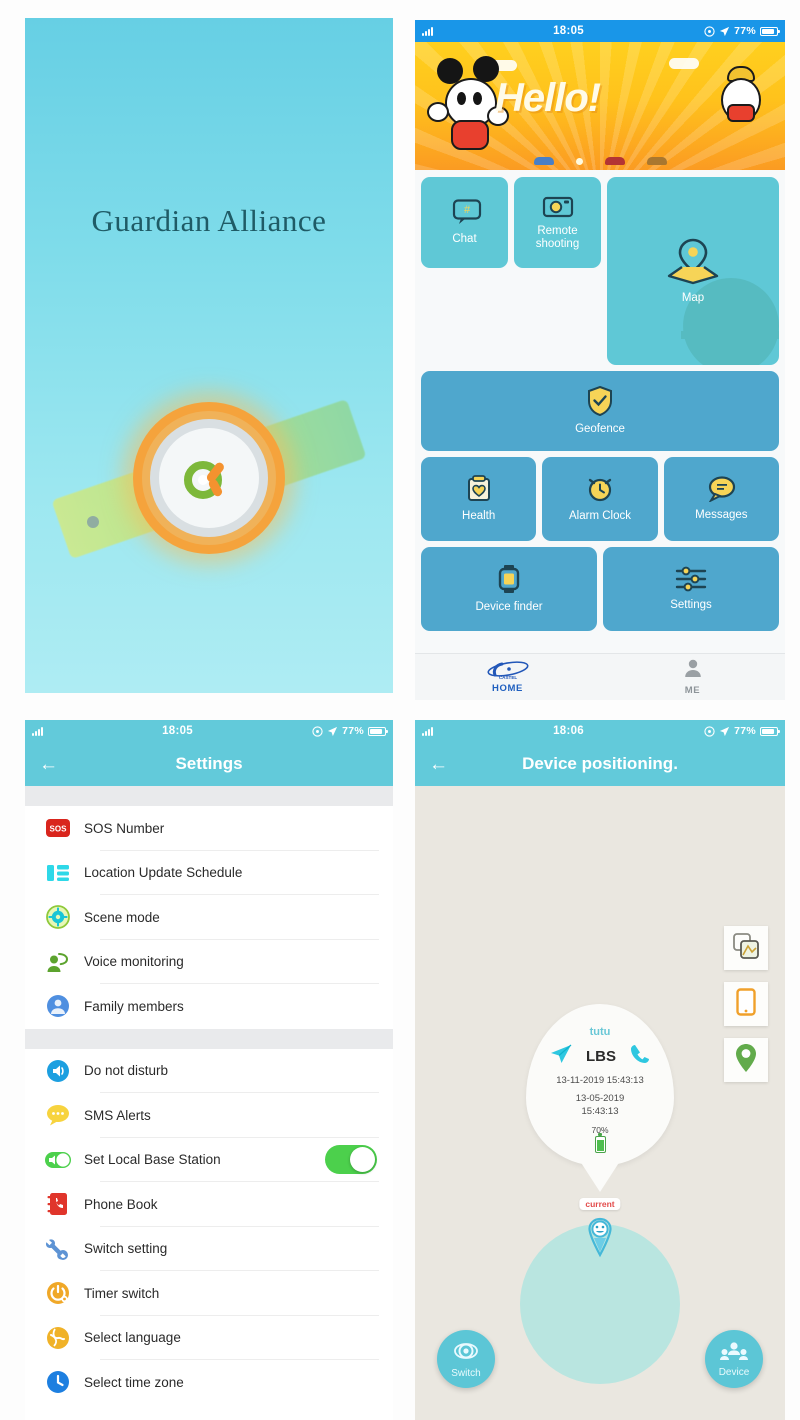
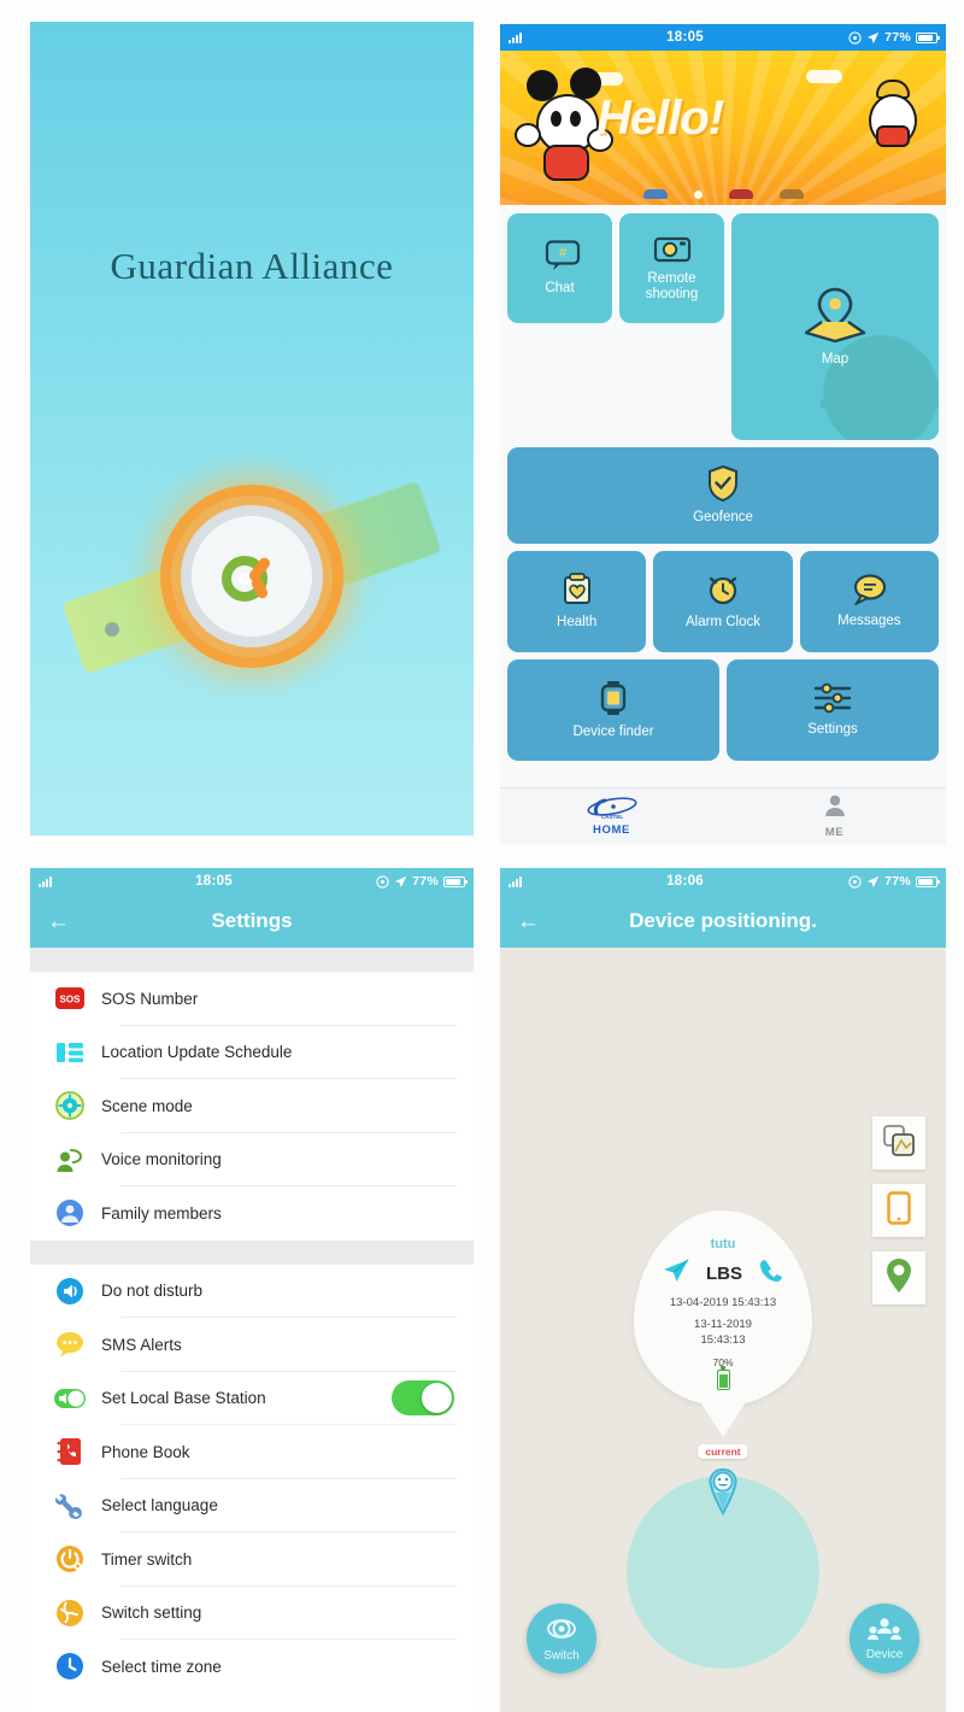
  Guardian Alliance
  18:05
  77%
  Hello!
  #
  Chat
  Remote shooting
  Map
  Geofence
  Health
  Alarm Clock
  Messages
  Device finder
  Settings
  HOME
  ME
  18:05
  77%
  ←
  Settings
  SOS
  SOS Number
  Location Update Schedule
  Scene mode
  Voice monitoring
  Family members
  Do not disturb
  SMS Alerts
  Set Local Base Station
  Phone Book
- Switch setting
+ Select language
  Timer switch
- Select language
+ Switch setting
  Select time zone
  18:06
  77%
  ←
  Device positioning.
  tutu
  LBS
- 13-11-2019 15:43:13
+ 13-04-2019 15:43:13
- 13-05-2019
+ 13-11-2019
  15:43:13
  70%
  current
  Switch
  Device
